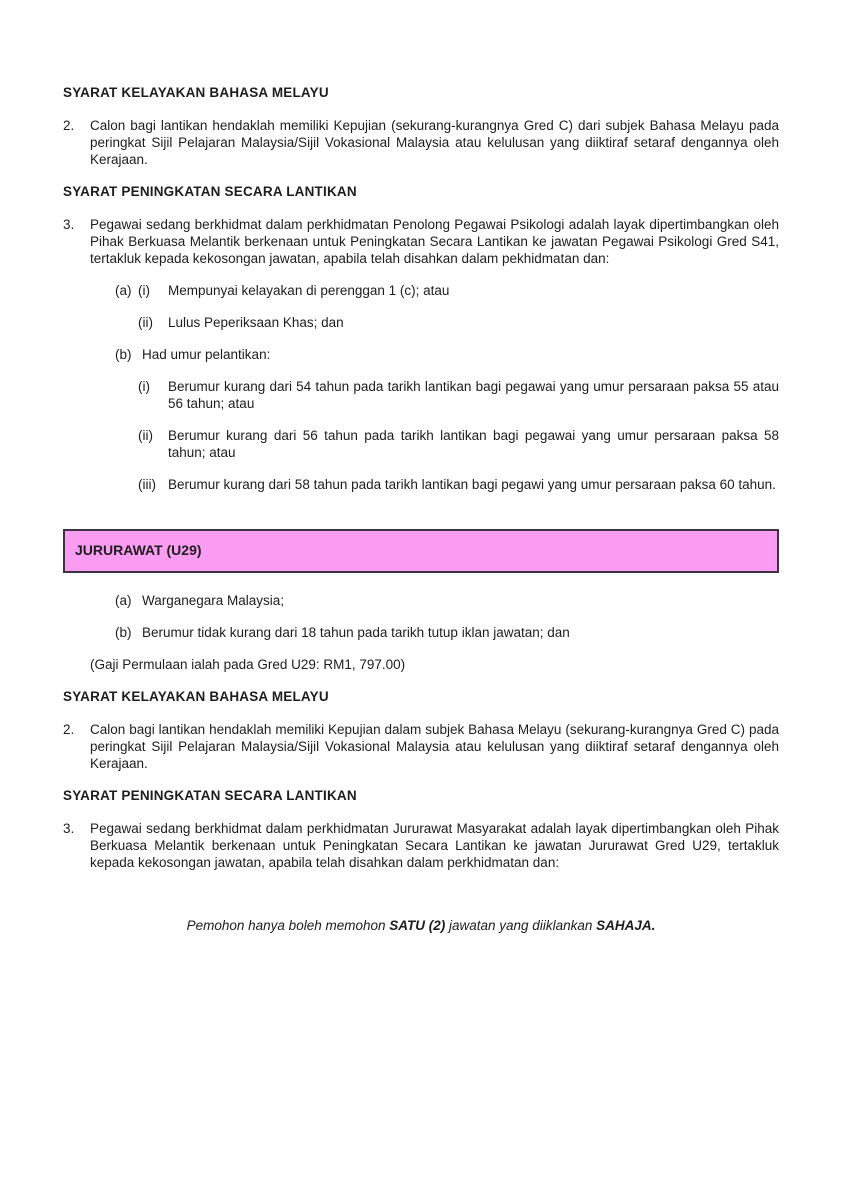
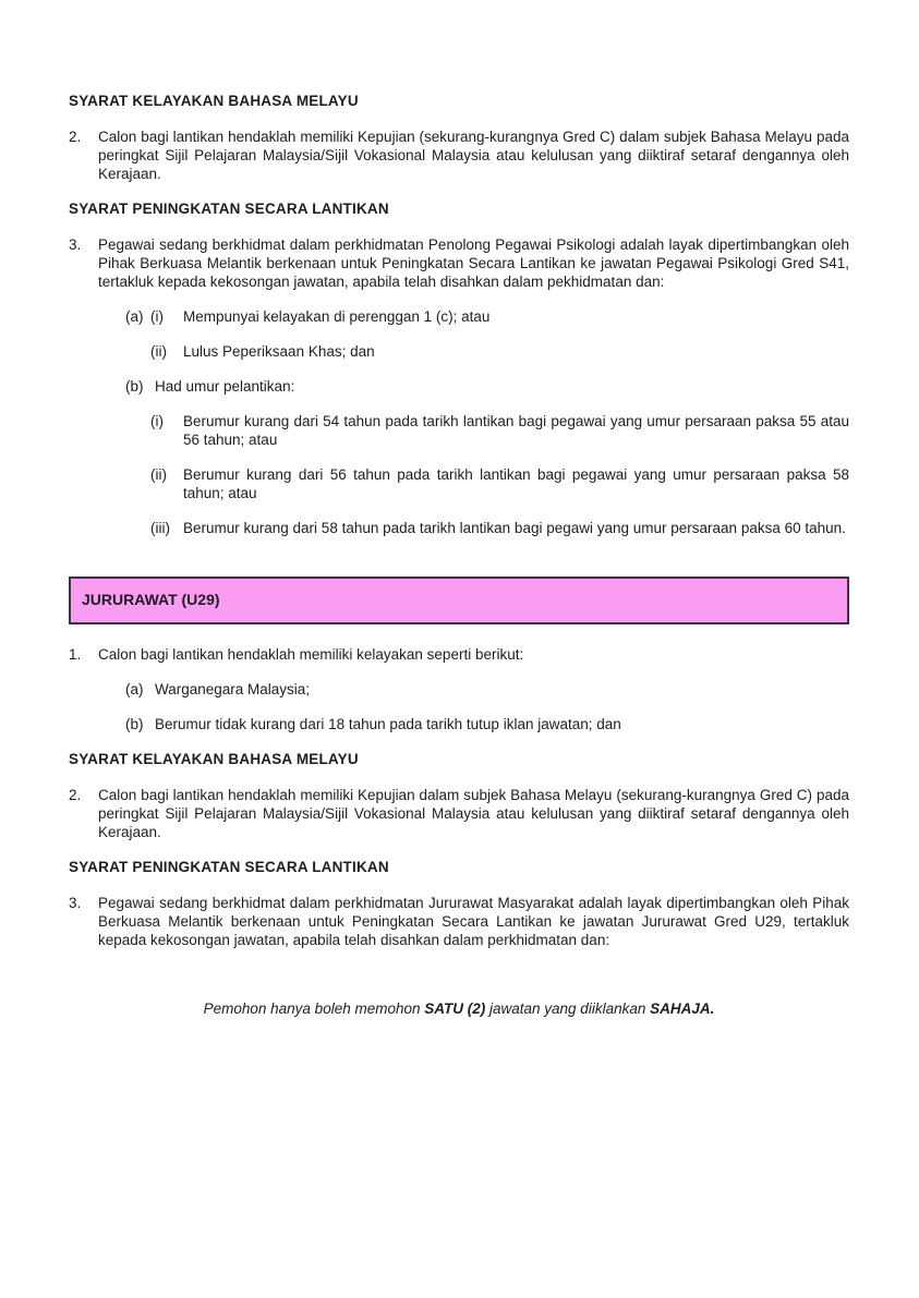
  SYARAT KELAYAKAN BAHASA MELAYU
  2.
- Calon bagi lantikan hendaklah memiliki Kepujian (sekurang-kurangnya Gred C) dari subjek Bahasa Melayu pada peringkat Sijil Pelajaran Malaysia/Sijil Vokasional Malaysia atau kelulusan yang diiktiraf setaraf dengannya oleh Kerajaan.
+ Calon bagi lantikan hendaklah memiliki Kepujian (sekurang-kurangnya Gred C) dalam subjek Bahasa Melayu pada peringkat Sijil Pelajaran Malaysia/Sijil Vokasional Malaysia atau kelulusan yang diiktiraf setaraf dengannya oleh Kerajaan.
  SYARAT PENINGKATAN SECARA LANTIKAN
  3.
  Pegawai sedang berkhidmat dalam perkhidmatan Penolong Pegawai Psikologi adalah layak dipertimbangkan oleh Pihak Berkuasa Melantik berkenaan untuk Peningkatan Secara Lantikan ke jawatan Pegawai Psikologi Gred S41, tertakluk kepada kekosongan jawatan, apabila telah disahkan dalam pekhidmatan dan:
  (a)
  (i)
  Mempunyai kelayakan di perenggan 1 (c); atau
  (ii)
  Lulus Peperiksaan Khas; dan
  (b)
  Had umur pelantikan:
  (i)
  Berumur kurang dari 54 tahun pada tarikh lantikan bagi pegawai yang umur persaraan paksa 55 atau 56 tahun; atau
  (ii)
  Berumur kurang dari 56 tahun pada tarikh lantikan bagi pegawai yang umur persaraan paksa 58 tahun; atau
  (iii)
  Berumur kurang dari 58 tahun pada tarikh lantikan bagi pegawi yang umur persaraan paksa 60 tahun.
  JURURAWAT (U29)
+ 1.
+ Calon bagi lantikan hendaklah memiliki kelayakan seperti berikut:
  (a)
  Warganegara Malaysia;
  (b)
  Berumur tidak kurang dari 18 tahun pada tarikh tutup iklan jawatan; dan
- (Gaji Permulaan ialah pada Gred U29: RM1, 797.00)
  SYARAT KELAYAKAN BAHASA MELAYU
  2.
  Calon bagi lantikan hendaklah memiliki Kepujian dalam subjek Bahasa Melayu (sekurang-kurangnya Gred C) pada peringkat Sijil Pelajaran Malaysia/Sijil Vokasional Malaysia atau kelulusan yang diiktiraf setaraf dengannya oleh Kerajaan.
  SYARAT PENINGKATAN SECARA LANTIKAN
  3.
  Pegawai sedang berkhidmat dalam perkhidmatan Jururawat Masyarakat adalah layak dipertimbangkan oleh Pihak Berkuasa Melantik berkenaan untuk Peningkatan Secara Lantikan ke jawatan Jururawat Gred U29, tertakluk kepada kekosongan jawatan, apabila telah disahkan dalam perkhidmatan dan:
  Pemohon hanya boleh memohon SATU (2) jawatan yang diiklankan SAHAJA.
